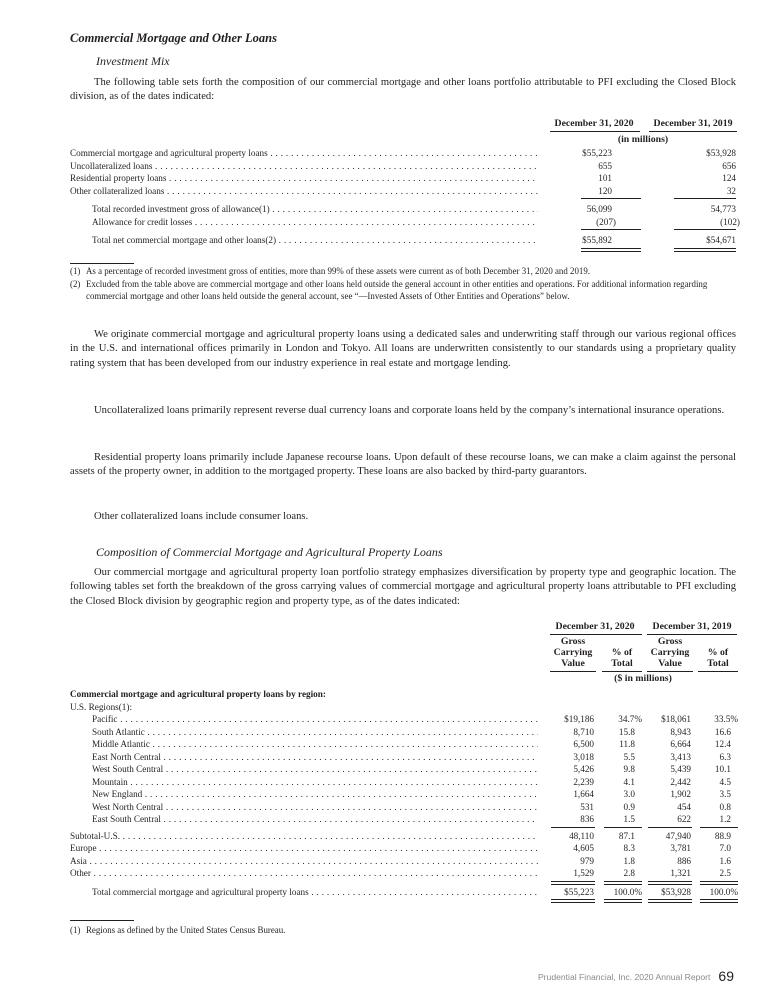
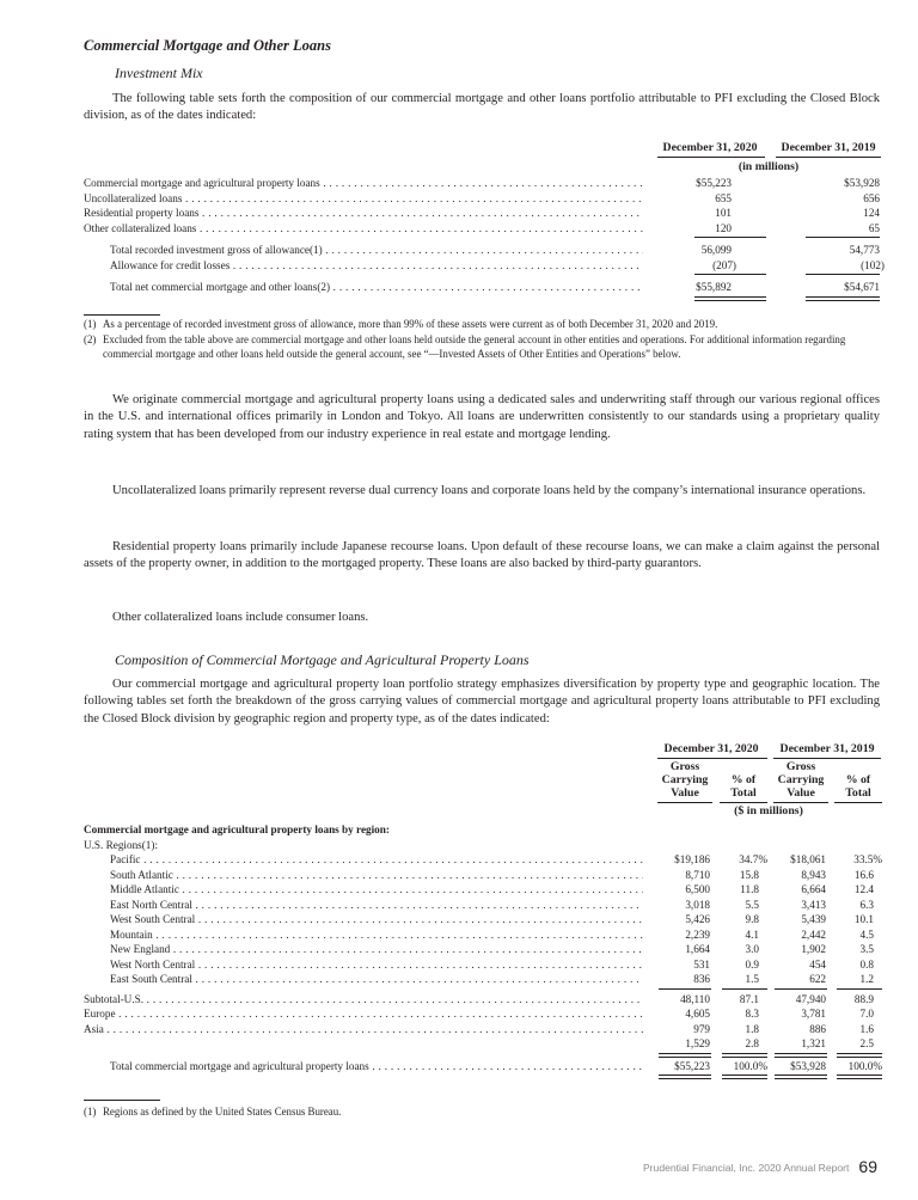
  Commercial Mortgage and Other Loans
  Investment Mix
  The following table sets forth the composition of our commercial mortgage and other loans portfolio attributable to PFI excluding the Closed Block division, as of the dates indicated:
  December 31, 2020
  December 31, 2019
  (in millions)
  Commercial mortgage and agricultural property loans
  $55,223
  $53,928
  Uncollateralized loans
  655
  656
  Residential property loans
  101
  124
  Other collateralized loans
  120
- 32
+ 65
  Total recorded investment gross of allowance(1)
  56,099
  54,773
  Allowance for credit losses
  (207)
  (102)
  Total net commercial mortgage and other loans(2)
  $55,892
  $54,671
  (1)
- As a percentage of recorded investment gross of entities, more than 99% of these assets were current as of both December 31, 2020 and 2019.
+ As a percentage of recorded investment gross of allowance, more than 99% of these assets were current as of both December 31, 2020 and 2019.
  (2)
  Excluded from the table above are commercial mortgage and other loans held outside the general account in other entities and operations. For additional information regarding commercial mortgage and other loans held outside the general account, see “—Invested Assets of Other Entities and Operations” below.
  We originate commercial mortgage and agricultural property loans using a dedicated sales and underwriting staff through our various regional offices in the U.S. and international offices primarily in London and Tokyo. All loans are underwritten consistently to our standards using a proprietary quality rating system that has been developed from our industry experience in real estate and mortgage lending.
  Uncollateralized loans primarily represent reverse dual currency loans and corporate loans held by the company’s international insurance operations.
  Residential property loans primarily include Japanese recourse loans. Upon default of these recourse loans, we can make a claim against the personal assets of the property owner, in addition to the mortgaged property. These loans are also backed by third-party guarantors.
  Other collateralized loans include consumer loans.
  Composition of Commercial Mortgage and Agricultural Property Loans
  Our commercial mortgage and agricultural property loan portfolio strategy emphasizes diversification by property type and geographic location. The following tables set forth the breakdown of the gross carrying values of commercial mortgage and agricultural property loans attributable to PFI excluding the Closed Block division by geographic region and property type, as of the dates indicated:
  December 31, 2020
  December 31, 2019
  Gross
  Carrying
  Value
  % of
  Total
  Gross
  Carrying
  Value
  % of
  Total
  ($ in millions)
  Commercial mortgage and agricultural property loans by region:
  U.S. Regions(1):
  Pacific
  $19,186
  34.7%
  $18,061
  33.5%
  South Atlantic
  8,710
  15.8
  8,943
  16.6
  Middle Atlantic
  6,500
  11.8
  6,664
  12.4
  East North Central
  3,018
  5.5
  3,413
  6.3
  West South Central
  5,426
  9.8
  5,439
  10.1
  Mountain
  2,239
  4.1
  2,442
  4.5
  New England
  1,664
  3.0
  1,902
  3.5
  West North Central
  531
  0.9
  454
  0.8
  East South Central
  836
  1.5
  622
  1.2
  Subtotal-U.S.
  48,110
  87.1
  47,940
  88.9
  Europe
  4,605
  8.3
  3,781
  7.0
  Asia
  979
  1.8
  886
  1.6
- Other
  1,529
  2.8
  1,321
  2.5
  Total commercial mortgage and agricultural property loans
  $55,223
  100.0%
  $53,928
  100.0%
  (1)
  Regions as defined by the United States Census Bureau.
  Prudential Financial, Inc. 2020 Annual Report 69
